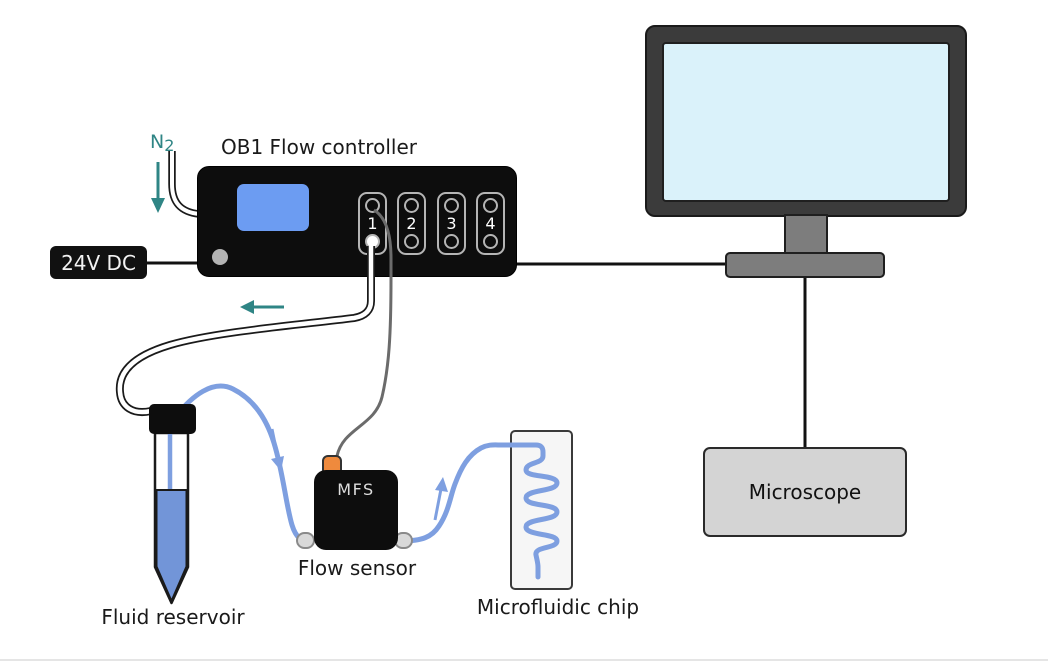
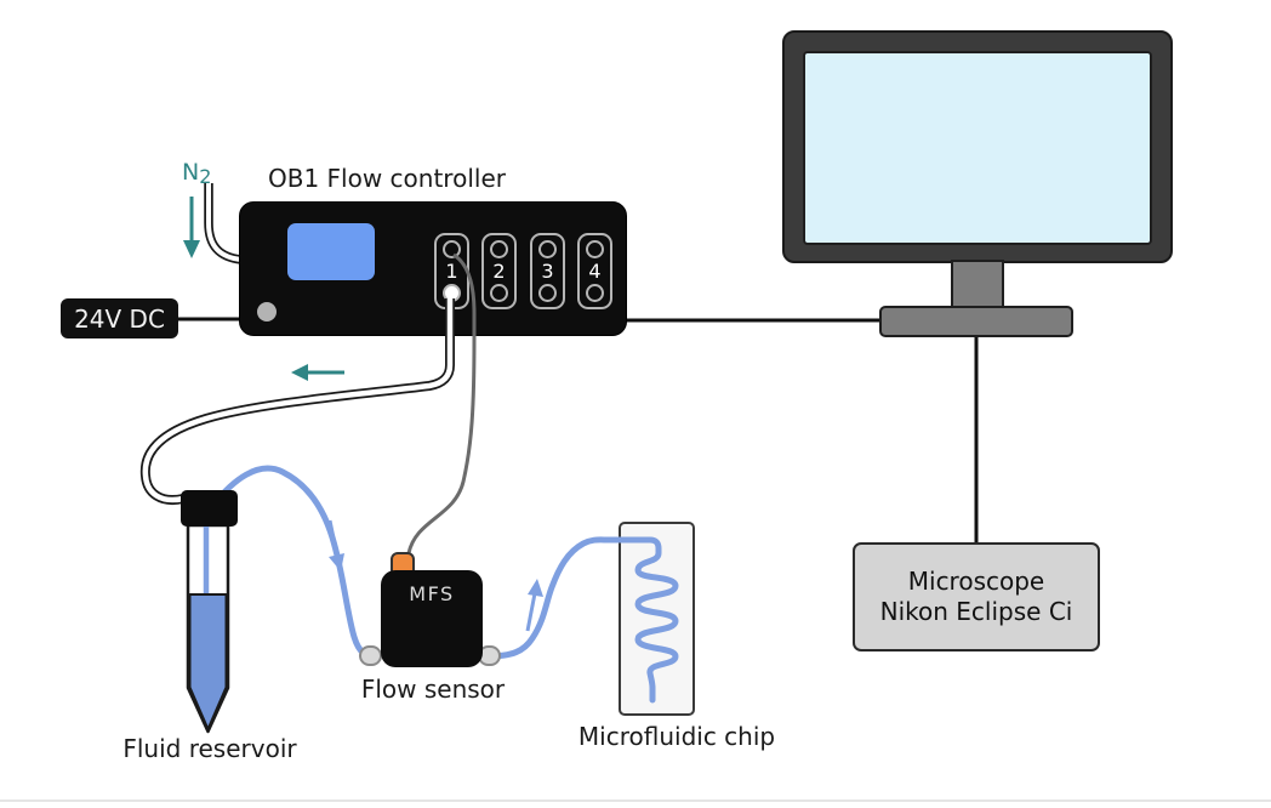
  Microscope
+ Nikon Eclipse Ci
  24V DC
  1
  2
  3
  4
  MFS
  OB1 Flow controller
  N2
  Flow sensor
  Fluid reservoir
  Microfluidic chip
